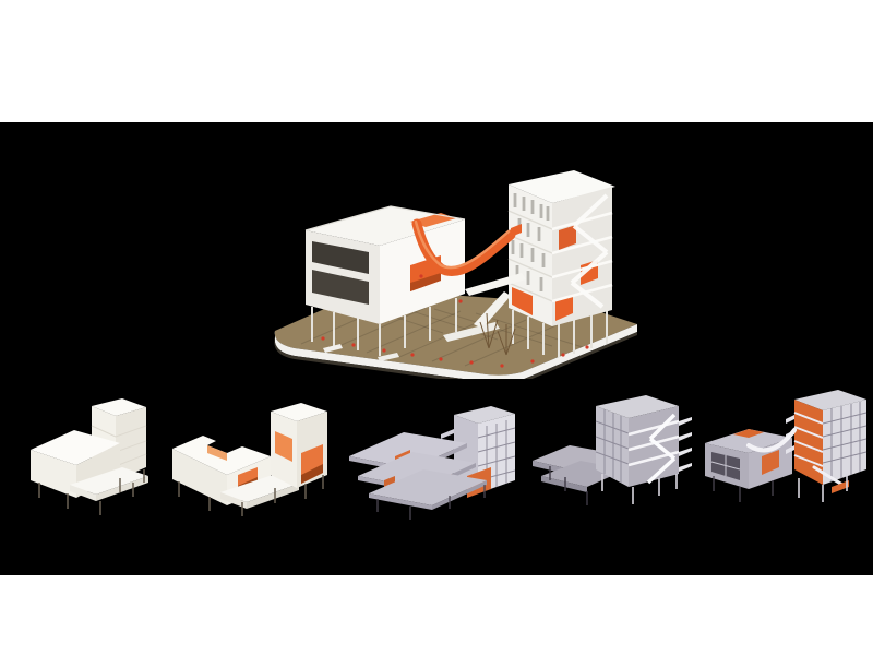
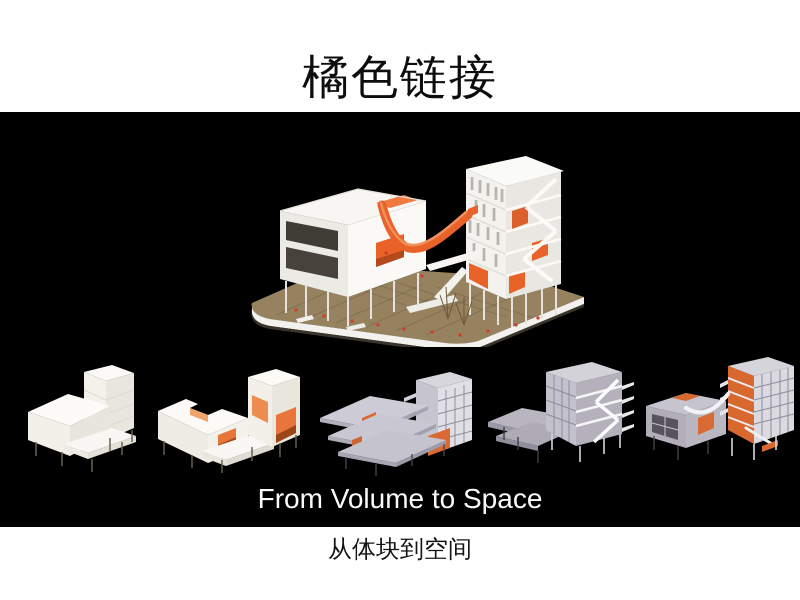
+ 橘色链接
+ From Volume to Space
+ 从体块到空间
